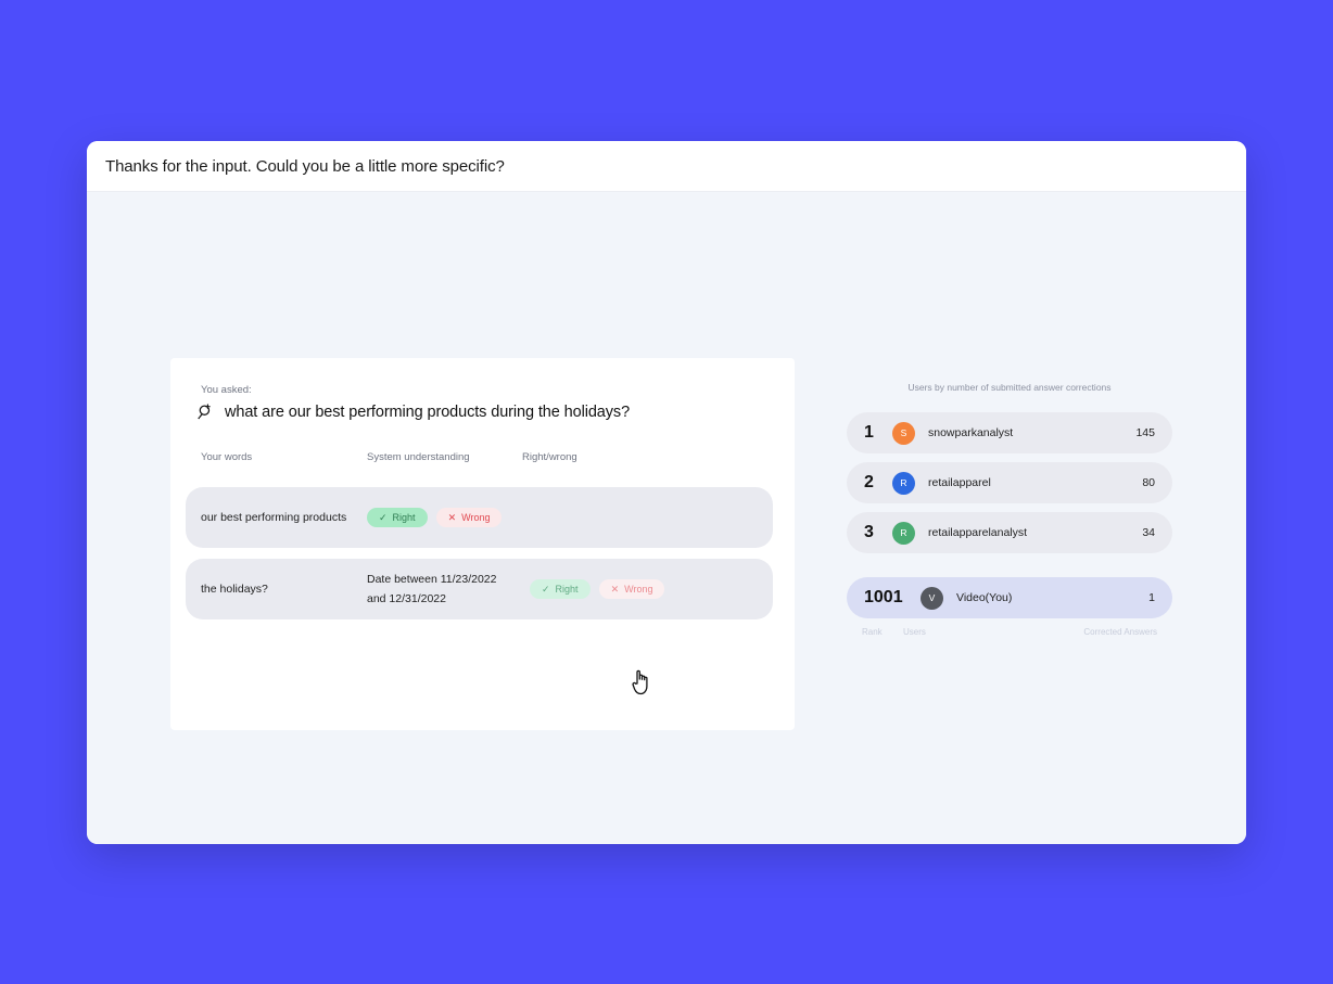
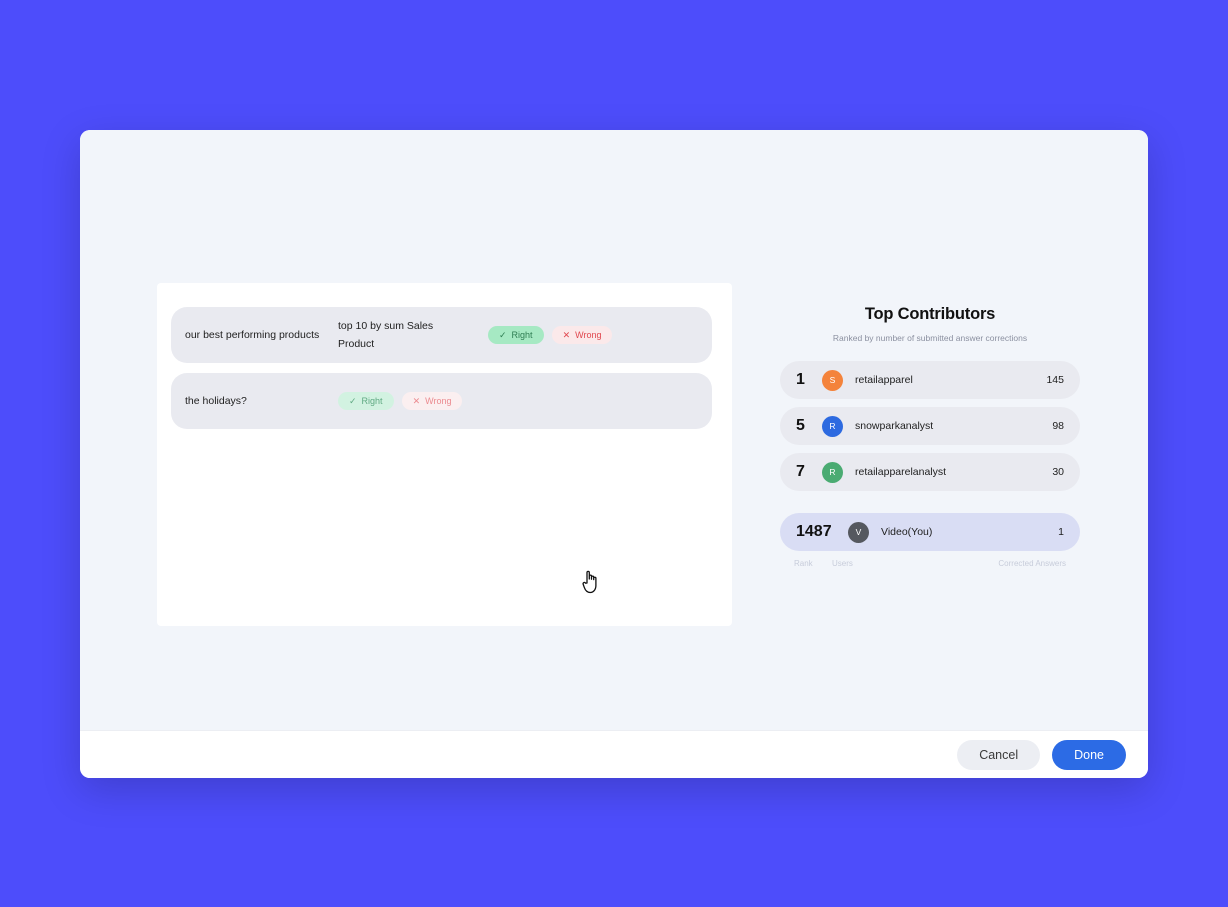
- Thanks for the input. Could you be a little more specific?
- You asked:
- what are our best performing products during the holidays?
- Your words
- System understanding
- Right/wrong
  our best performing products
+ top 10 by sum Sales
+ Product
  ✓
  Right
  ✕
  Wrong
  the holidays?
- Date between 11/23/2022
- and 12/31/2022
  ✓
  Right
  ✕
  Wrong
+ Top Contributors
- Users by number of submitted answer corrections
+ Ranked by number of submitted answer corrections
  1
  S
- snowparkanalyst
+ retailapparel
  145
- 2
+ 5
  R
- retailapparel
+ snowparkanalyst
- 80
+ 98
- 3
+ 7
  R
  retailapparelanalyst
- 34
+ 30
- 1001
+ 1487
  V
  Video(You)
  1
  Rank
  Users
  Corrected Answers
+ Cancel
+ Done
